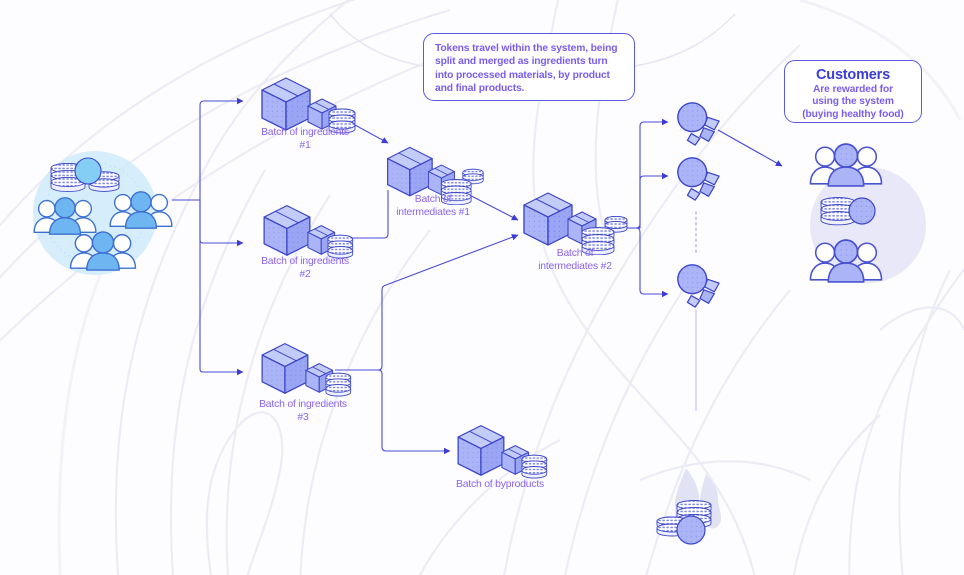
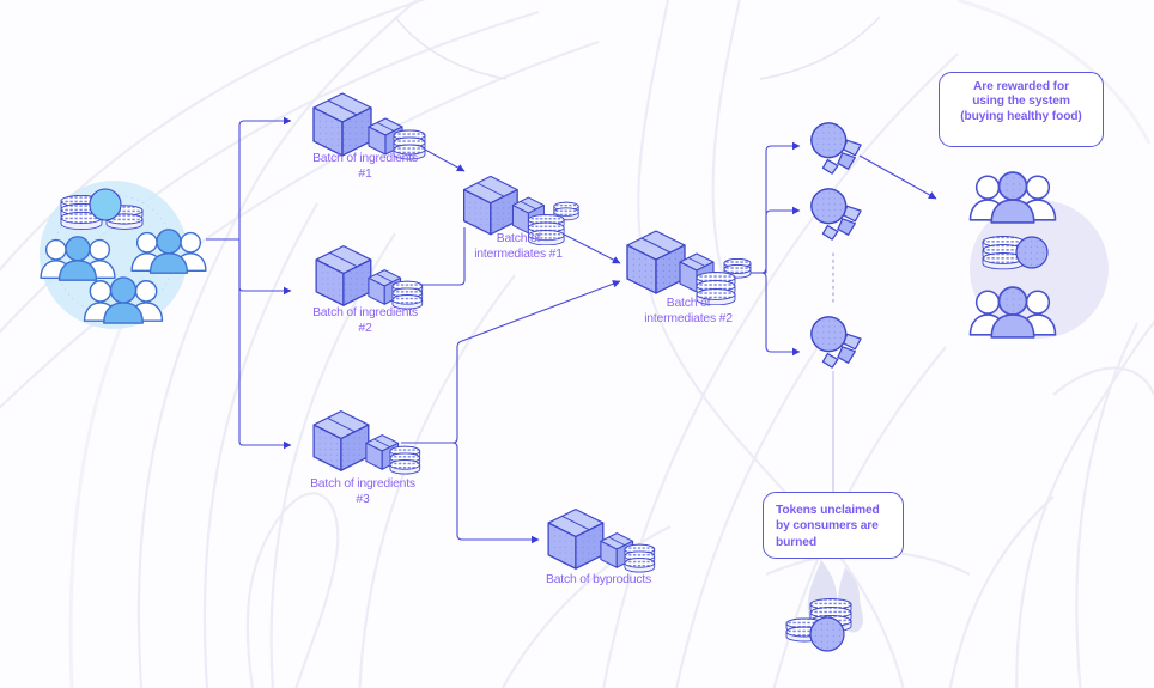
- Tokens travel within the system, being split and merged as ingredients turn into processed materials, by product and final products.
- Customers
  Are rewarded for
  using the system
  (buying healthy food)
+ Tokens unclaimed by consumers are burned
  Batch of ingredients
  #1
  Batch of ingredients
  #2
  Batch of ingredients
  #3
  Batch of
  intermediates #1
  Batch of
  intermediates #2
  Batch of byproducts
